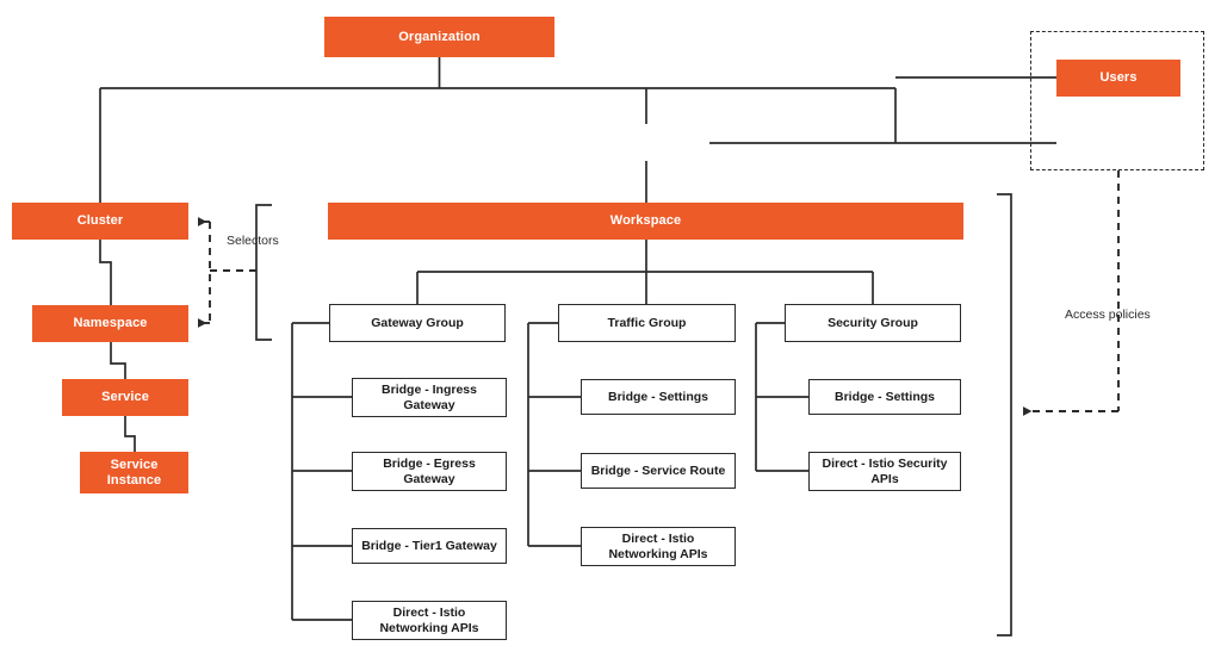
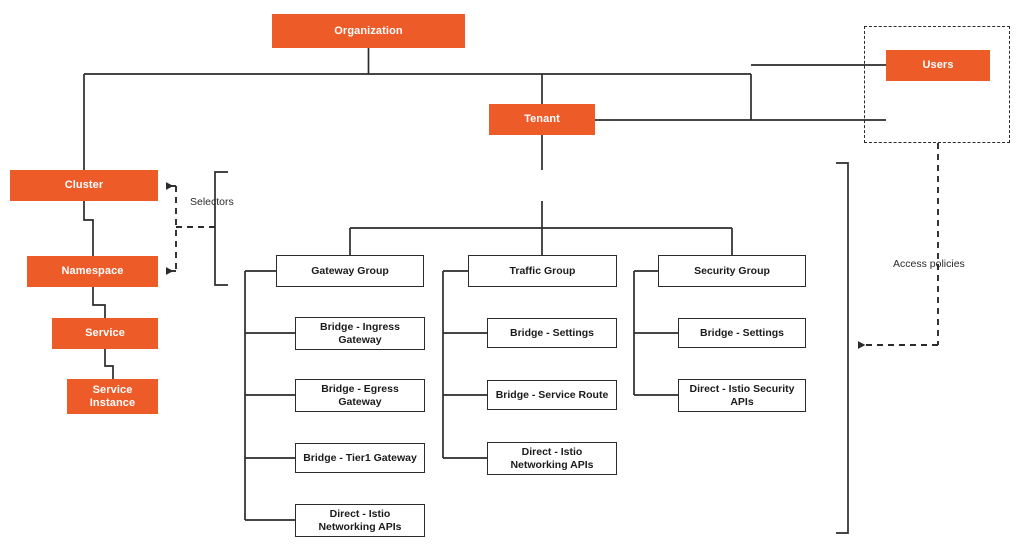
  Organization
+ Tenant
  Users
  Cluster
  Namespace
  Service
  Service
  Instance
- Workspace
  Gateway Group
  Bridge - Ingress
  Gateway
  Bridge - Egress
  Gateway
  Bridge - Tier1 Gateway
  Direct - Istio
  Networking APIs
  Traffic Group
  Bridge - Settings
  Bridge - Service Route
  Direct - Istio
  Networking APIs
  Security Group
  Bridge - Settings
  Direct - Istio Security
  APIs
  Selectors
  Access policies
